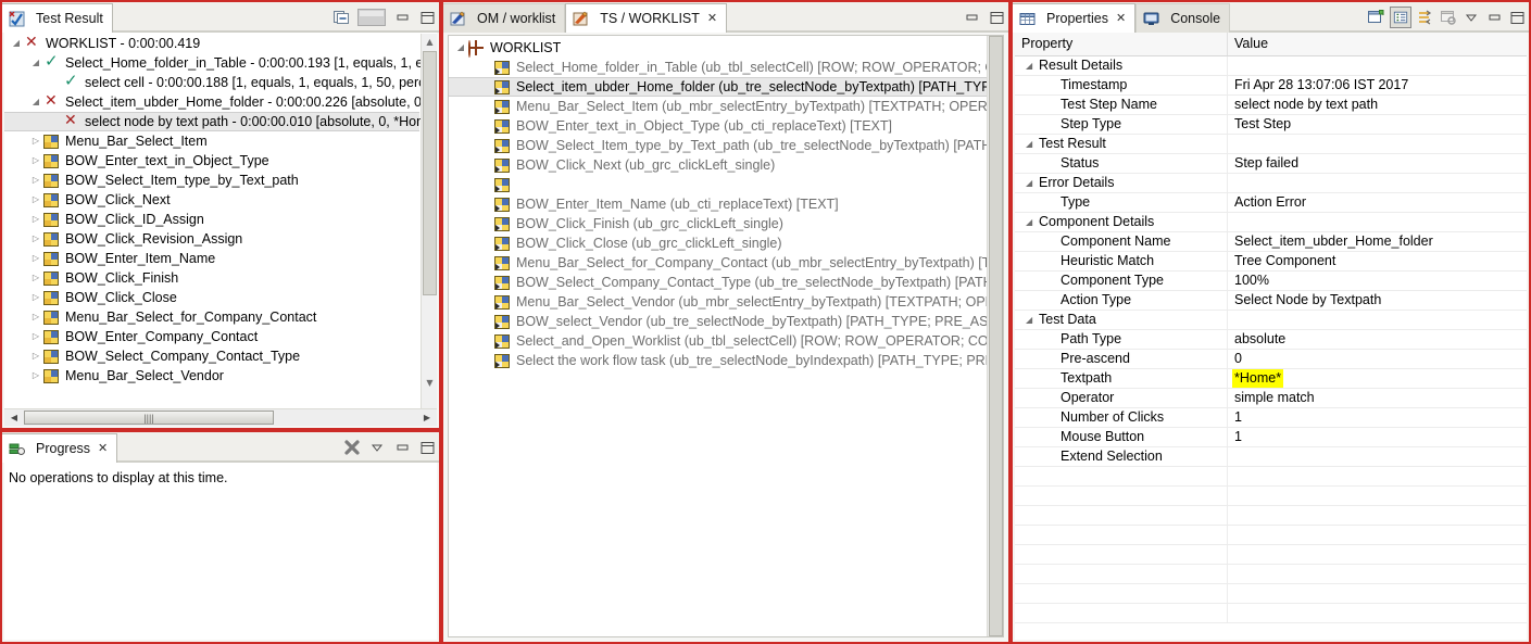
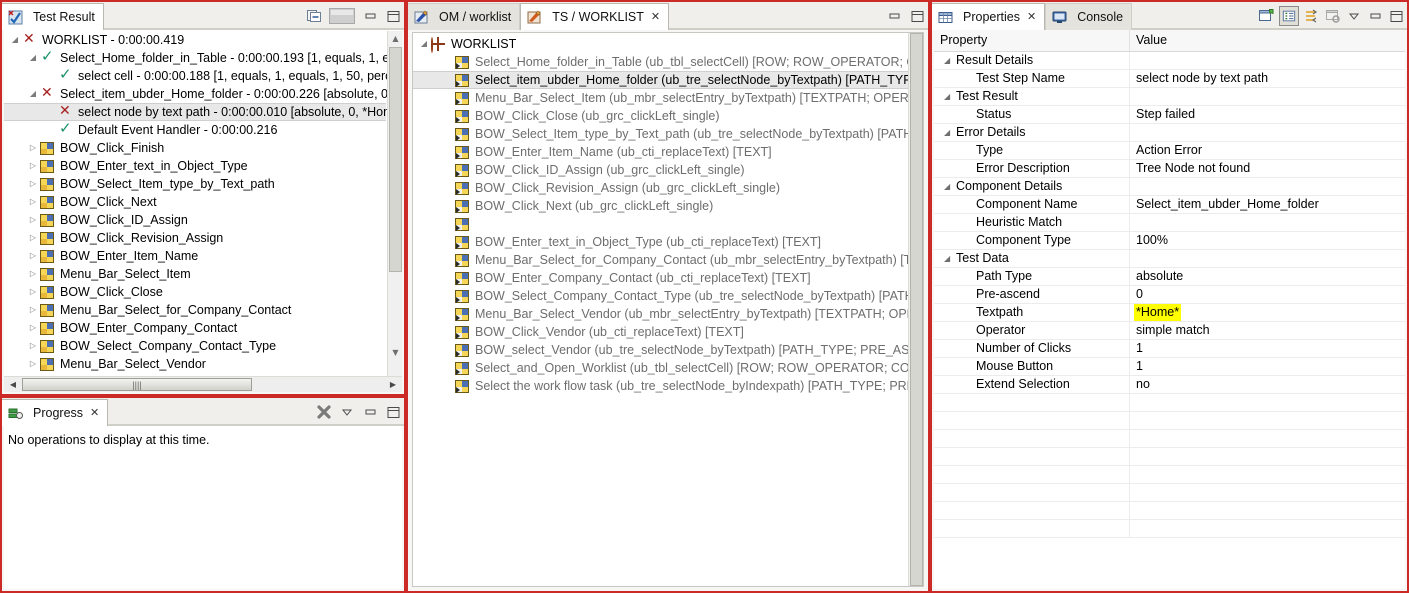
  Test Result
  ◢
  WORKLIST - 0:00:00.419
  ◢
  Select_Home_folder_in_Table - 0:00:00.193 [1, equals, 1, e
  select cell - 0:00:00.188 [1, equals, 1, equals, 1, 50, per
  ◢
  Select_item_ubder_Home_folder - 0:00:00.226 [absolute, 0
  select node by text path - 0:00:00.010 [absolute, 0, *Ho
+ Default Event Handler - 0:00:00.216
  ▷
- Menu_Bar_Select_Item
+ BOW_Click_Finish
  ▷
  BOW_Enter_text_in_Object_Type
  ▷
  BOW_Select_Item_type_by_Text_path
  ▷
  BOW_Click_Next
  ▷
  BOW_Click_ID_Assign
  ▷
  BOW_Click_Revision_Assign
  ▷
  BOW_Enter_Item_Name
  ▷
- BOW_Click_Finish
+ Menu_Bar_Select_Item
  ▷
  BOW_Click_Close
  ▷
  Menu_Bar_Select_for_Company_Contact
  ▷
  BOW_Enter_Company_Contact
  ▷
  BOW_Select_Company_Contact_Type
  ▷
  Menu_Bar_Select_Vendor
  ▲
  ▼
  ◀
  ||||
  ▶
  Progress
  ✕
  No operations to display at this time.
  OM / worklist
  TS / WORKLIST
  ✕
  ◢
  WORKLIST
  Select_Home_folder_in_Table (ub_tbl_selectCell) [ROW; ROW_OPERATOR;
  Select_item_ubder_Home_folder (ub_tre_selectNode_byTextpath) [PATH_TY
  Menu_Bar_Select_Item (ub_mbr_selectEntry_byTextpath) [TEXTPATH; OPER
- BOW_Enter_text_in_Object_Type (ub_cti_replaceText) [TEXT]
+ BOW_Click_Close (ub_grc_clickLeft_single)
  BOW_Select_Item_type_by_Text_path (ub_tre_selectNode_byTextpath) [PAT
- BOW_Click_Next (ub_grc_clickLeft_single)
+ BOW_Enter_Item_Name (ub_cti_replaceText) [TEXT]
+ BOW_Click_ID_Assign (ub_grc_clickLeft_single)
+ BOW_Click_Revision_Assign (ub_grc_clickLeft_single)
- BOW_Enter_Item_Name (ub_cti_replaceText) [TEXT]
+ BOW_Click_Next (ub_grc_clickLeft_single)
- BOW_Click_Finish (ub_grc_clickLeft_single)
- BOW_Click_Close (ub_grc_clickLeft_single)
+ BOW_Enter_text_in_Object_Type (ub_cti_replaceText) [TEXT]
  Menu_Bar_Select_for_Company_Contact (ub_mbr_selectEntry_byTextpath) [
+ BOW_Enter_Company_Contact (ub_cti_replaceText) [TEXT]
  BOW_Select_Company_Contact_Type (ub_tre_selectNode_byTextpath) [PAT
  Menu_Bar_Select_Vendor (ub_mbr_selectEntry_byTextpath) [TEXTPATH; OP
+ BOW_Click_Vendor (ub_cti_replaceText) [TEXT]
  BOW_select_Vendor (ub_tre_selectNode_byTextpath) [PATH_TYPE; PRE_AS
  Select_and_Open_Worklist (ub_tbl_selectCell) [ROW; ROW_OPERATOR; CO
  Select the work flow task (ub_tre_selectNode_byIndexpath) [PATH_TYPE; PR
  Properties
  ✕
  Console
  Property
  Value
  ◢
  Result Details
- Timestamp
- Fri Apr 28 13:07:06 IST 2017
  Test Step Name
  select node by text path
- Step Type
- Test Step
  ◢
  Test Result
  Status
  Step failed
  ◢
  Error Details
  Type
  Action Error
+ Error Description
+ Tree Node not found
  ◢
  Component Details
  Component Name
  Select_item_ubder_Home_folder
  Heuristic Match
- Tree Component
  Component Type
  100%
- Action Type
- Select Node by Textpath
  ◢
  Test Data
  Path Type
  absolute
  Pre-ascend
  0
  Textpath
  *Home*
  Operator
  simple match
  Number of Clicks
  1
  Mouse Button
  1
  Extend Selection
+ no
